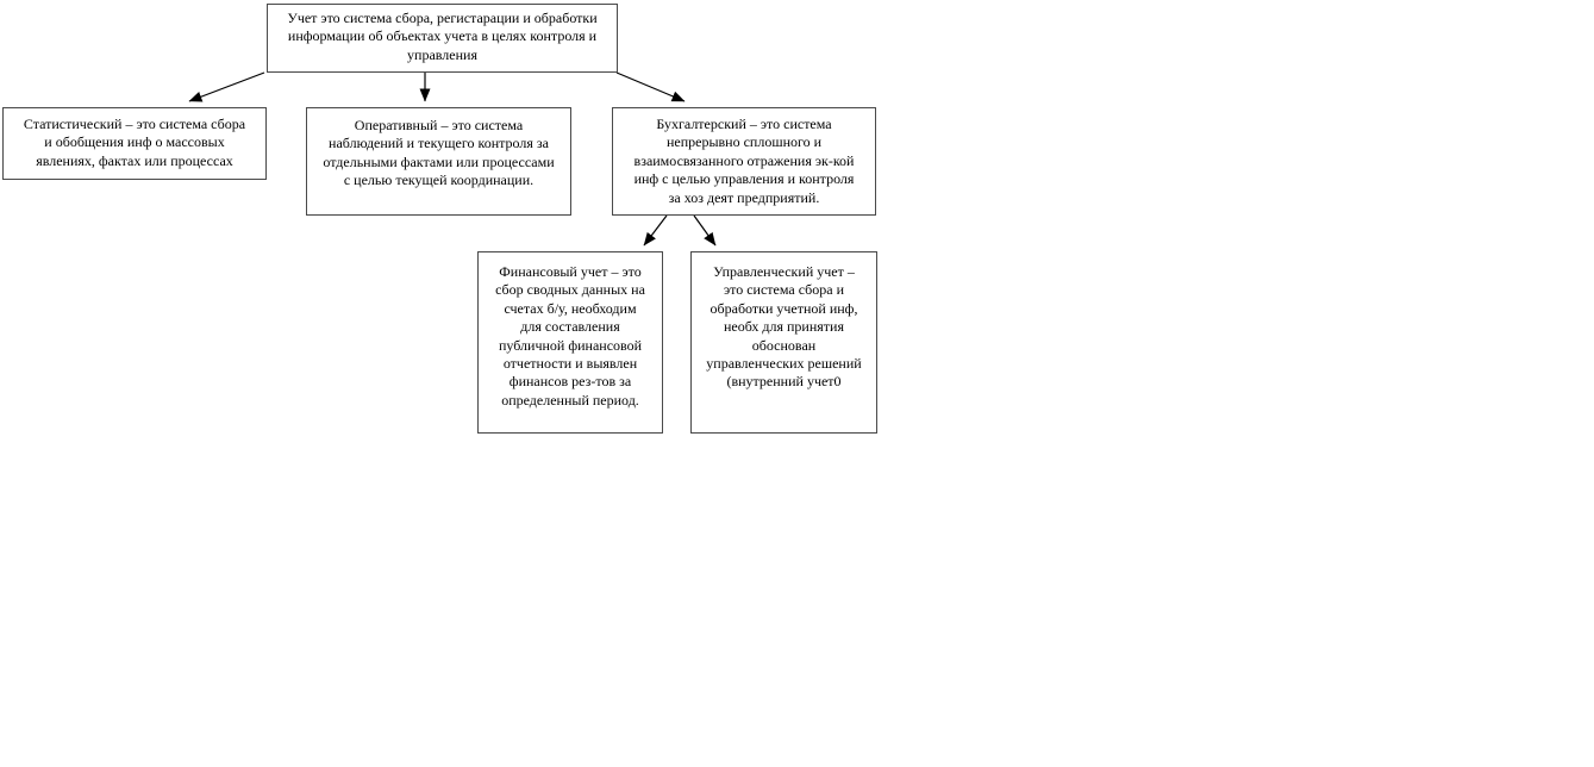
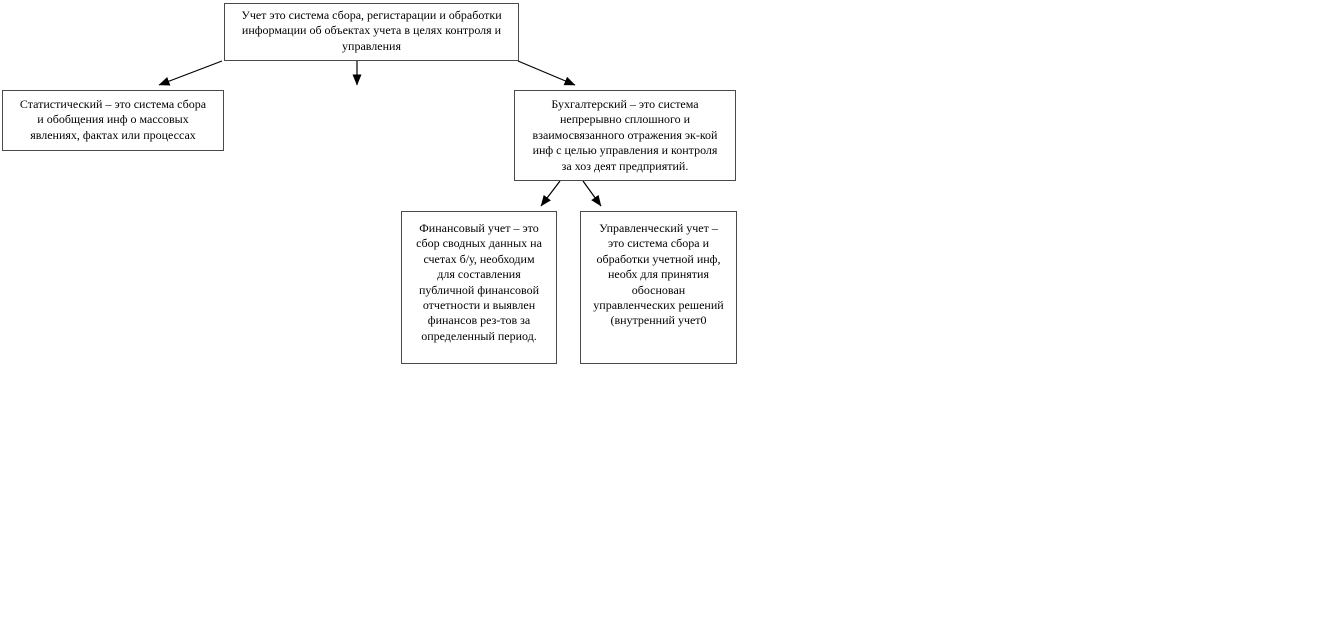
  Учет это система сбора, регистарации и обработки
  информации об объектах учета в целях контроля и
  управления
  Статистический – это система сбора
  и обобщения инф о массовых
  явлениях, фактах или процессах
- Оперативный – это система
- наблюдений и текущего контроля за
- отдельными фактами или процессами
- с целью текущей координации.
  Бухгалтерский – это система
  непрерывно сплошного и
  взаимосвязанного отражения эк-кой
  инф с целью управления и контроля
  за хоз деят предприятий.
  Финансовый учет – это
  сбор сводных данных на
  счетах б/у, необходим
  для составления
  публичной финансовой
  отчетности и выявлен
  финансов рез-тов за
  определенный период.
  Управленческий учет –
  это система сбора и
  обработки учетной инф,
  необх для принятия
  обоснован
  управленческих решений
  (внутренний учет0
